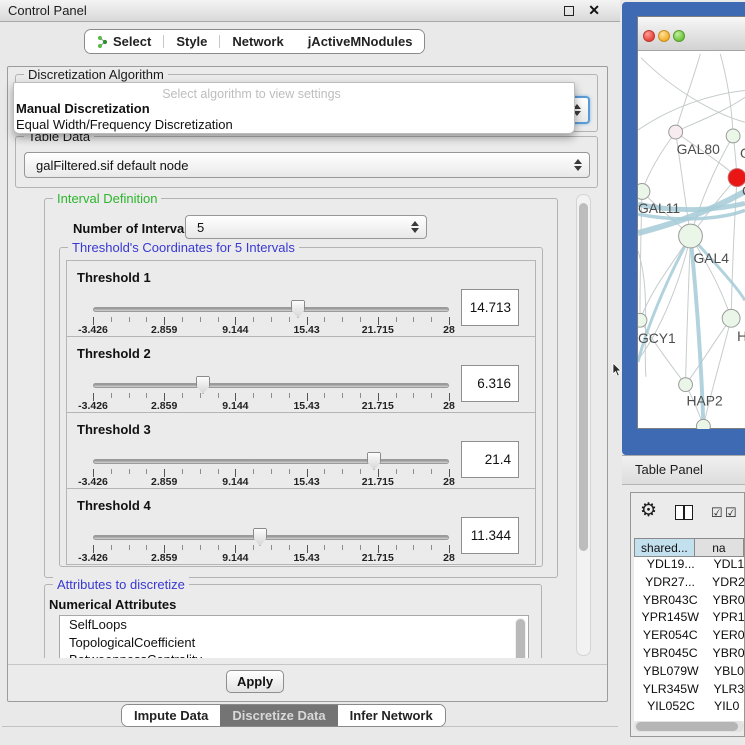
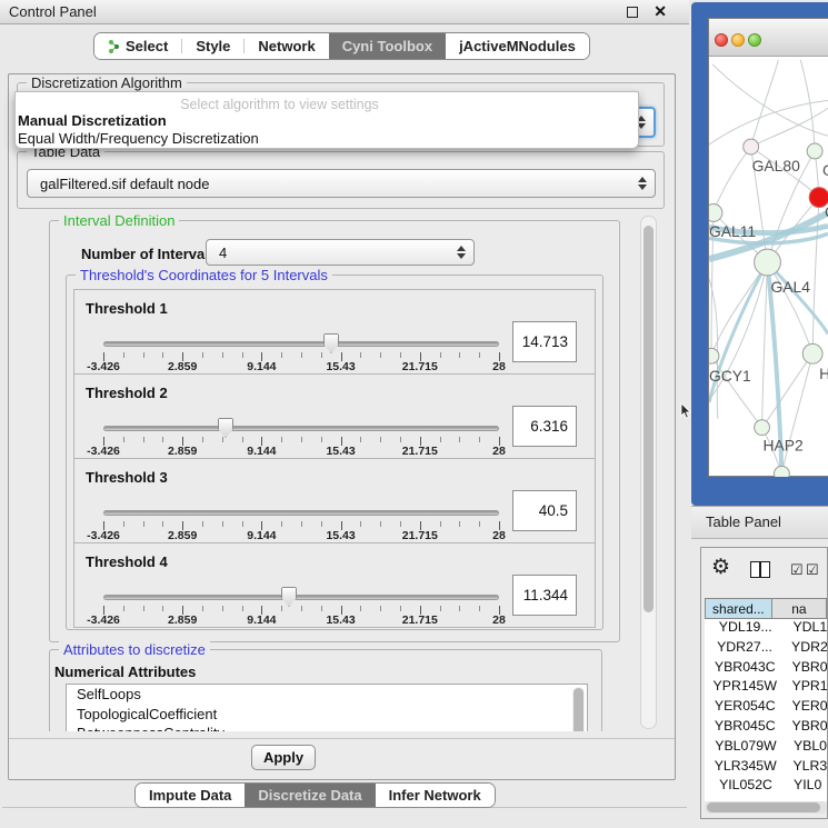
  Control Panel
  ✕
  Select
  Style
  Network
+ Cyni Toolbox
  jActiveMNodules
  Discretization Algorithm
  Select algorithm to view settings
  Manual Discretization
  Equal Width/Frequency Discretization
  Table Data
  galFiltered.sif default node
  Interval Definition
  Number of Interva
- 5
+ 4
  Threshold's Coordinates for 5 Intervals
  Threshold 1
  -3.426
  2.859
  9.144
  15.43
  21.715
  28
  14.713
  Threshold 2
  -3.426
  2.859
  9.144
  15.43
  21.715
  28
  6.316
  Threshold 3
  -3.426
  2.859
  9.144
  15.43
  21.715
  28
- 21.4
+ 40.5
  Threshold 4
  -3.426
  2.859
  9.144
  15.43
  21.715
  28
  11.344
  Attributes to discretize
  Numerical Attributes
  SelfLoops
  TopologicalCoefficient
  Apply
  Impute Data
  Discretize Data
  Infer Network
  GAL80
  GAL11
  GAL4
  GCY1
  H
  HAP2
  Table Panel
  ⚙
  ☑
  ☑
  shared...
  na
  YDL19...
  YDL1
  YDR27...
  YDR2
  YBR043C
  YBR0
  YPR145W
  YPR1
  YER054C
  YER0
  YBR045C
  YBR0
  YBL079W
  YBL0
  YLR345W
  YLR3
  YIL052C
  YIL0
